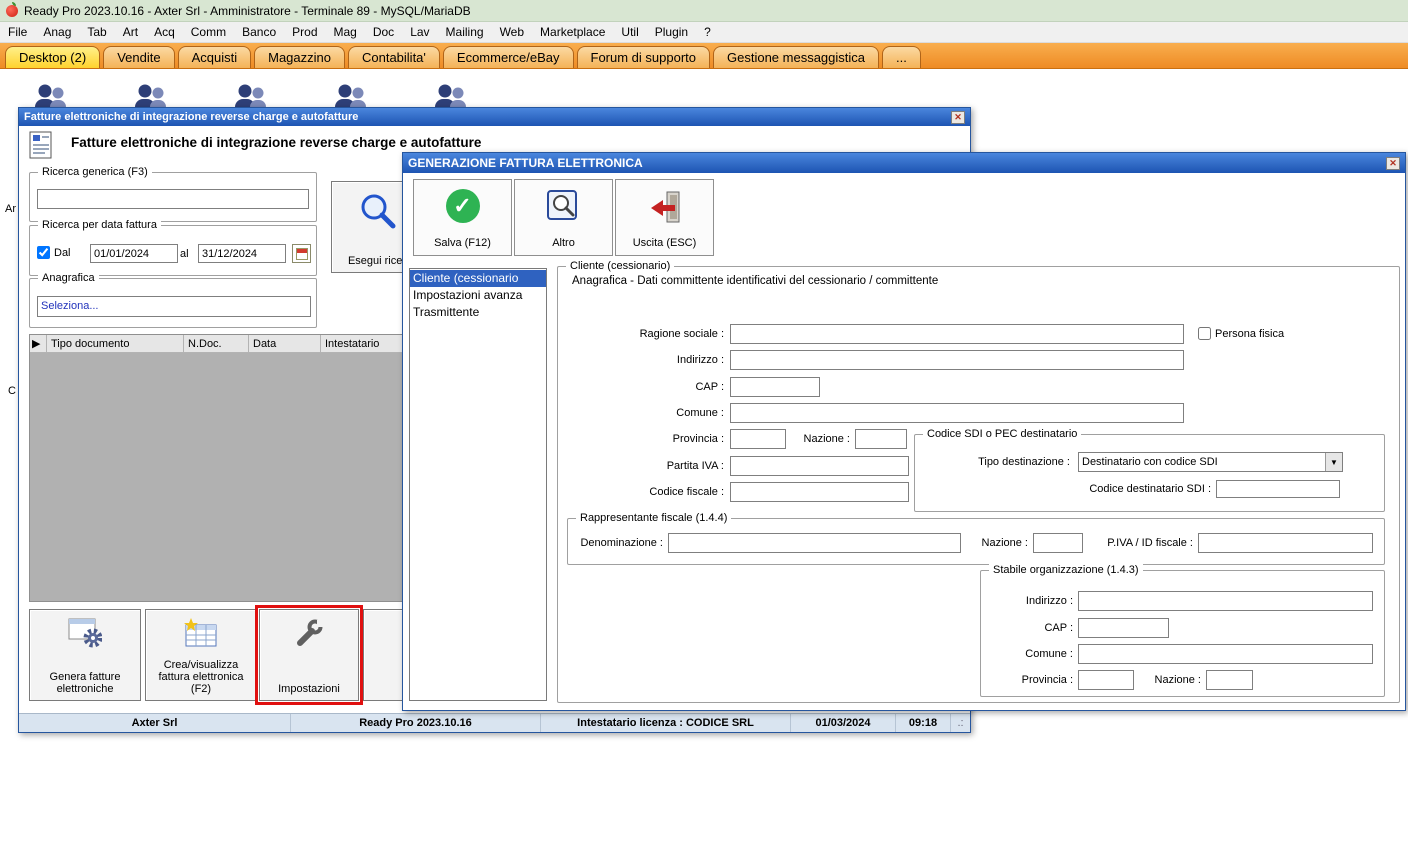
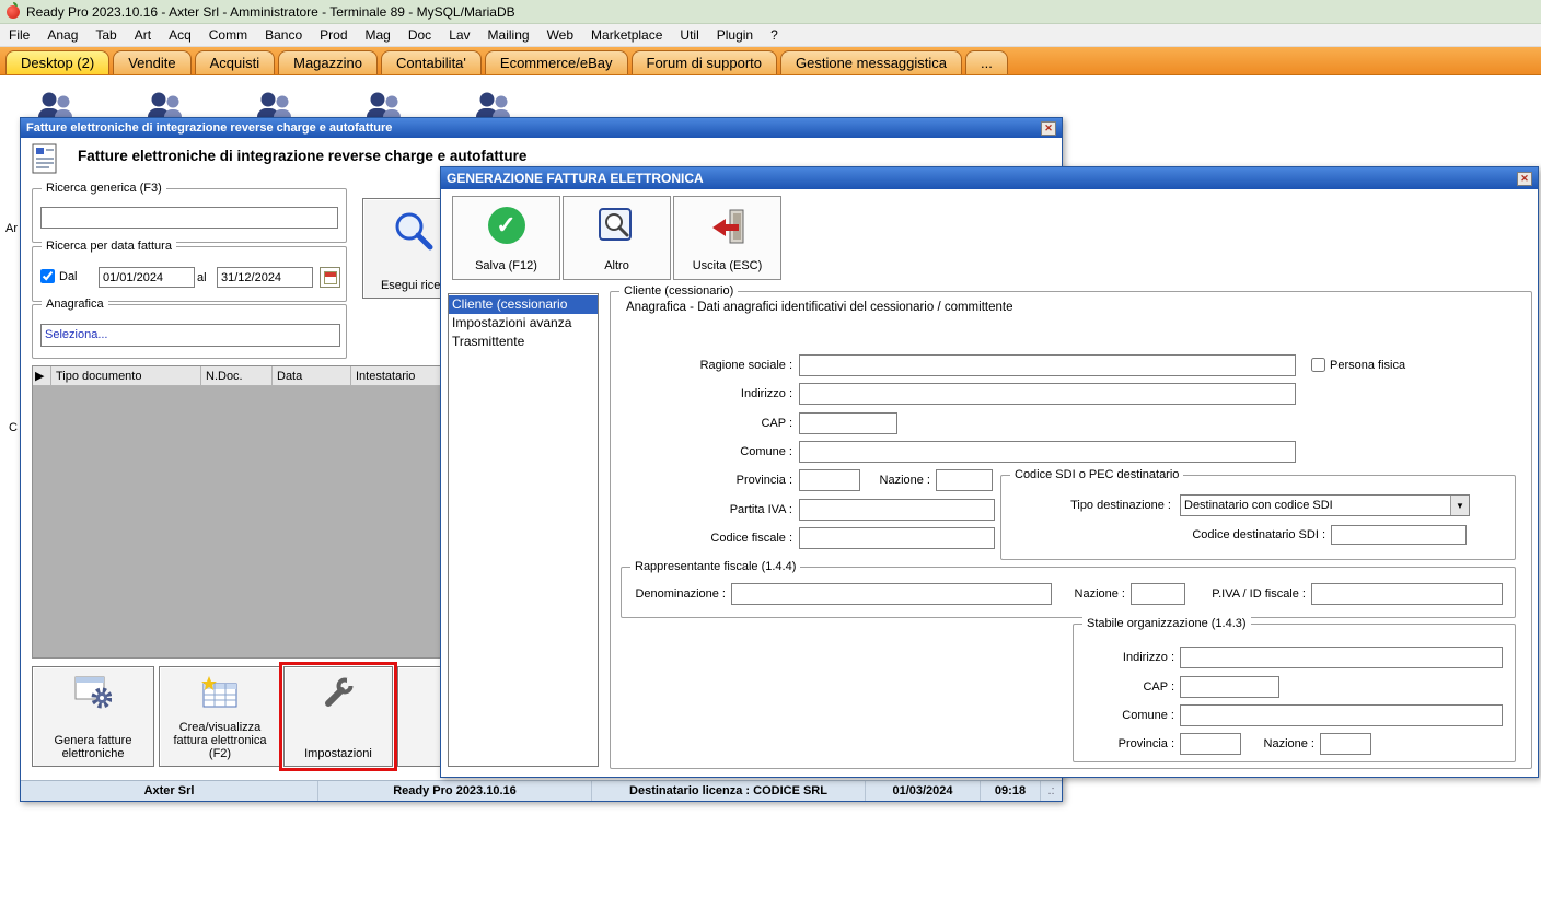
  Ready Pro 2023.10.16 - Axter Srl - Amministratore - Terminale 89 - MySQL/MariaDB
  File
  Anag
  Tab
  Art
  Acq
  Comm
  Banco
  Prod
  Mag
  Doc
  Lav
  Mailing
  Web
  Marketplace
  Util
  Plugin
  ?
  Desktop (2)
  Vendite
  Acquisti
  Magazzino
  Contabilita'
  Ecommerce/eBay
  Forum di supporto
  Gestione messaggistica
  ...
  Ar
  C
  Fatture elettroniche di integrazione reverse charge e autofatture
  ✕
  Fatture elettroniche di integrazione reverse charge e autofatture
  Ricerca generica (F3)
  Ricerca per data fattura
  Dal
  01/01/2024
  al
  31/12/2024
  Anagrafica
  Seleziona...
  Esegui rice
  ▶
  Tipo documento
  N.Doc.
  Data
  Intestatario
  Genera fatture elettroniche
  Crea/visualizza fattura elettronica (F2)
  Impostazioni
  Axter Srl
  Ready Pro 2023.10.16
- Intestatario licenza : CODICE SRL
+ Destinatario licenza : CODICE SRL
  01/03/2024
  09:18
  .:
  GENERAZIONE FATTURA ELETTRONICA
  ✕
  ✓
  Salva (F12)
  Altro
  Uscita (ESC)
  Cliente (cessionario
  Impostazioni avanza
  Trasmittente
  Cliente (cessionario)
- Anagrafica - Dati committente identificativi del cessionario / committente
+ Anagrafica - Dati anagrafici identificativi del cessionario / committente
  Ragione sociale :
  Persona fisica
  Indirizzo :
  CAP :
  Comune :
  Provincia :
  Nazione :
  Partita IVA :
  Codice fiscale :
  Codice SDI o PEC destinatario
  Tipo destinazione :
  Destinatario con codice SDI
  ▼
  Codice destinatario SDI :
  Rappresentante fiscale (1.4.4)
  Denominazione :
  Nazione :
  P.IVA / ID fiscale :
  Stabile organizzazione (1.4.3)
  Indirizzo :
  CAP :
  Comune :
  Provincia :
  Nazione :
